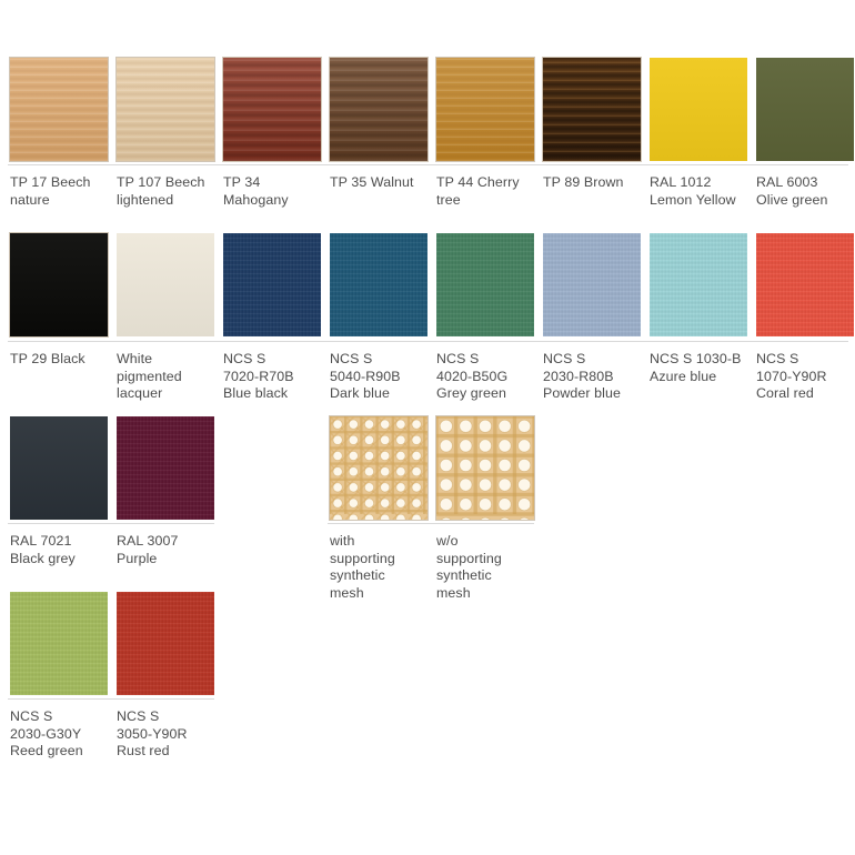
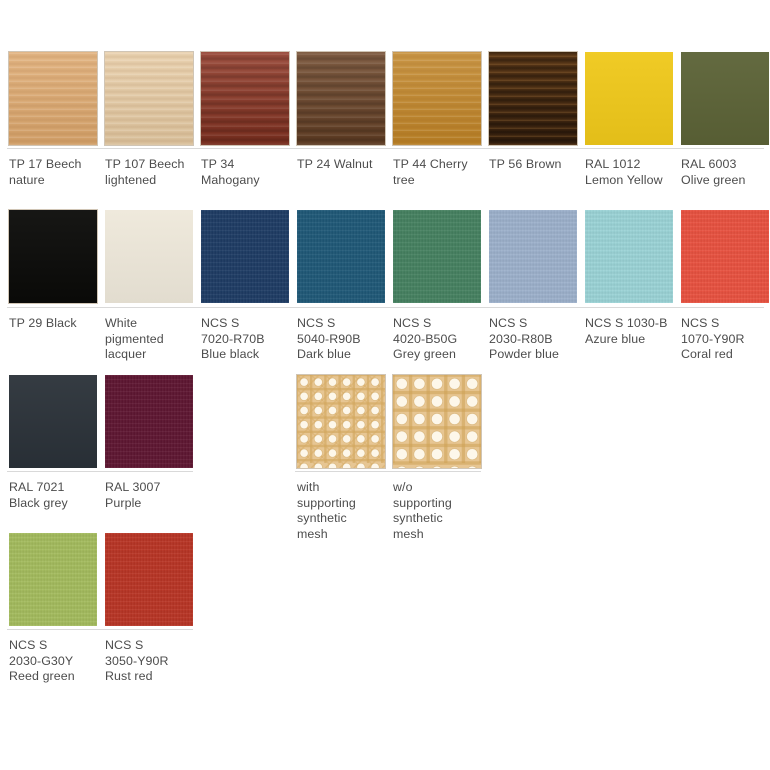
  TP 17 Beech
  nature
  TP 107 Beech
  lightened
  TP 34
  Mahogany
- TP 35 Walnut
+ TP 24 Walnut
  TP 44 Cherry
  tree
- TP 89 Brown
+ TP 56 Brown
  RAL 1012
  Lemon Yellow
  RAL 6003
  Olive green
  TP 29 Black
  White
  pigmented
  lacquer
  NCS S
  7020-R70B
  Blue black
  NCS S
  5040-R90B
  Dark blue
  NCS S
  4020-B50G
  Grey green
  NCS S
  2030-R80B
  Powder blue
  NCS S 1030-B
  Azure blue
  NCS S
  1070-Y90R
  Coral red
  RAL 7021
  Black grey
  RAL 3007
  Purple
  with
  supporting
  synthetic
  mesh
  w/o
  supporting
  synthetic
  mesh
  NCS S
  2030-G30Y
  Reed green
  NCS S
  3050-Y90R
  Rust red
